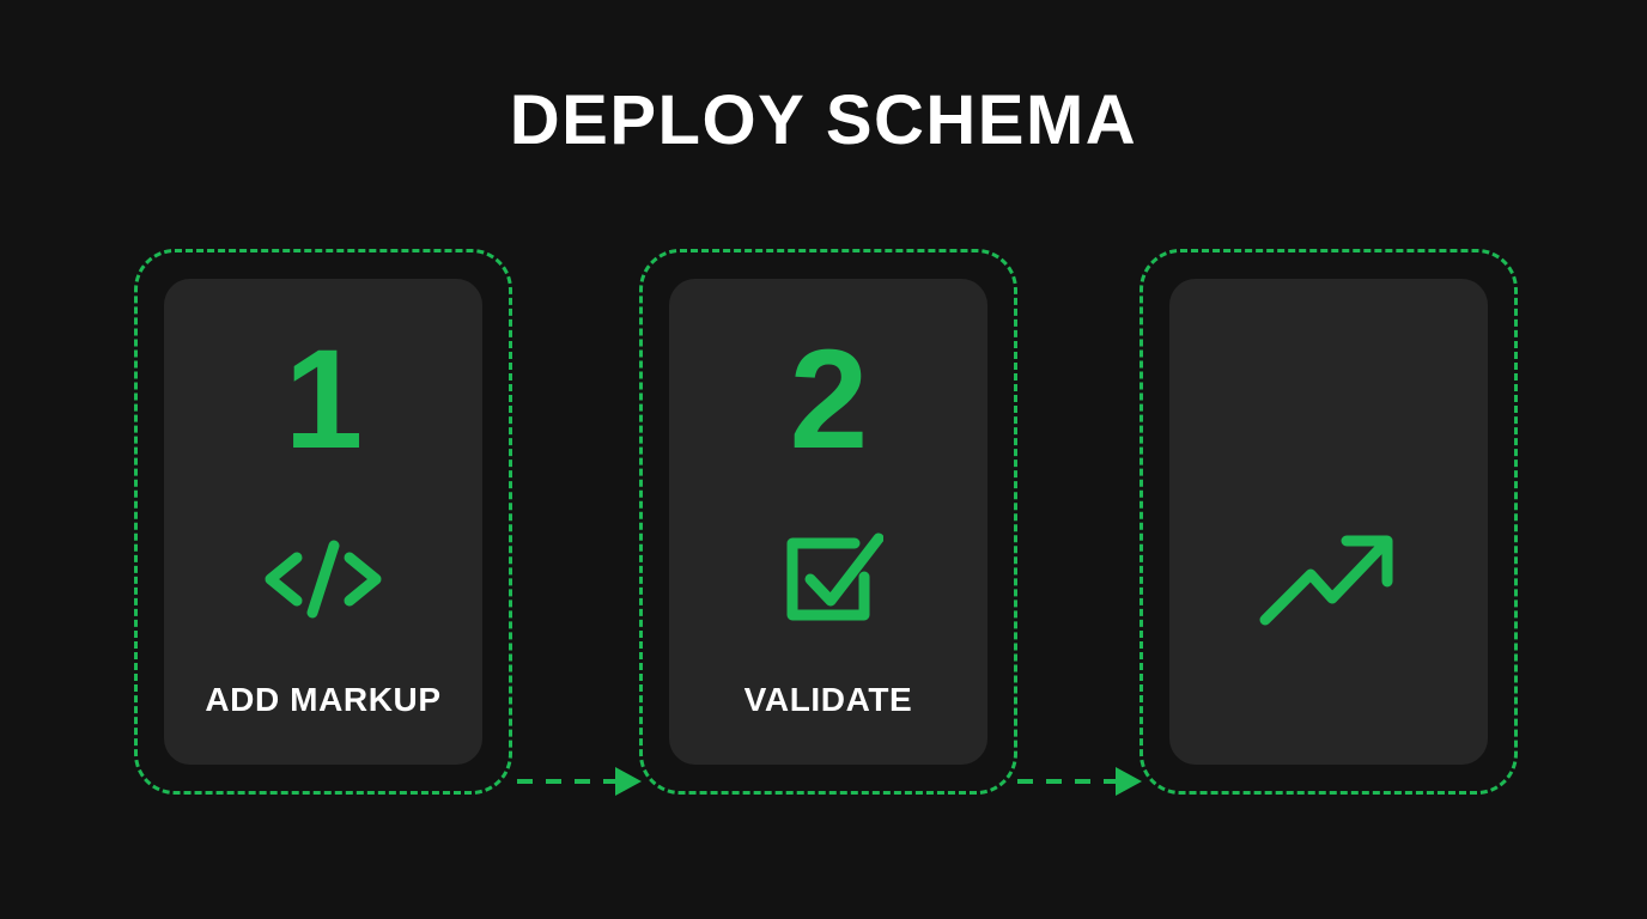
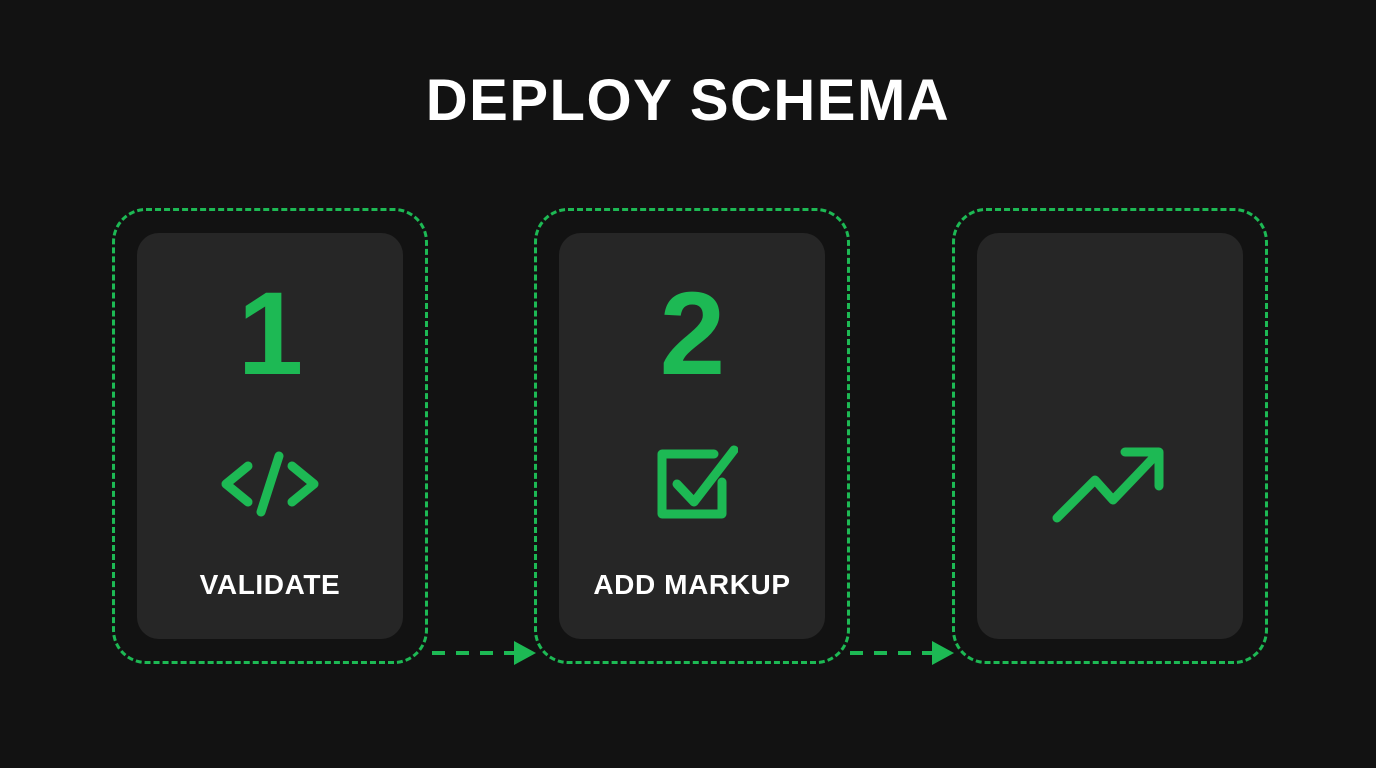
  DEPLOY SCHEMA
  1
- ADD MARKUP
+ VALIDATE
  2
- VALIDATE
+ ADD MARKUP
